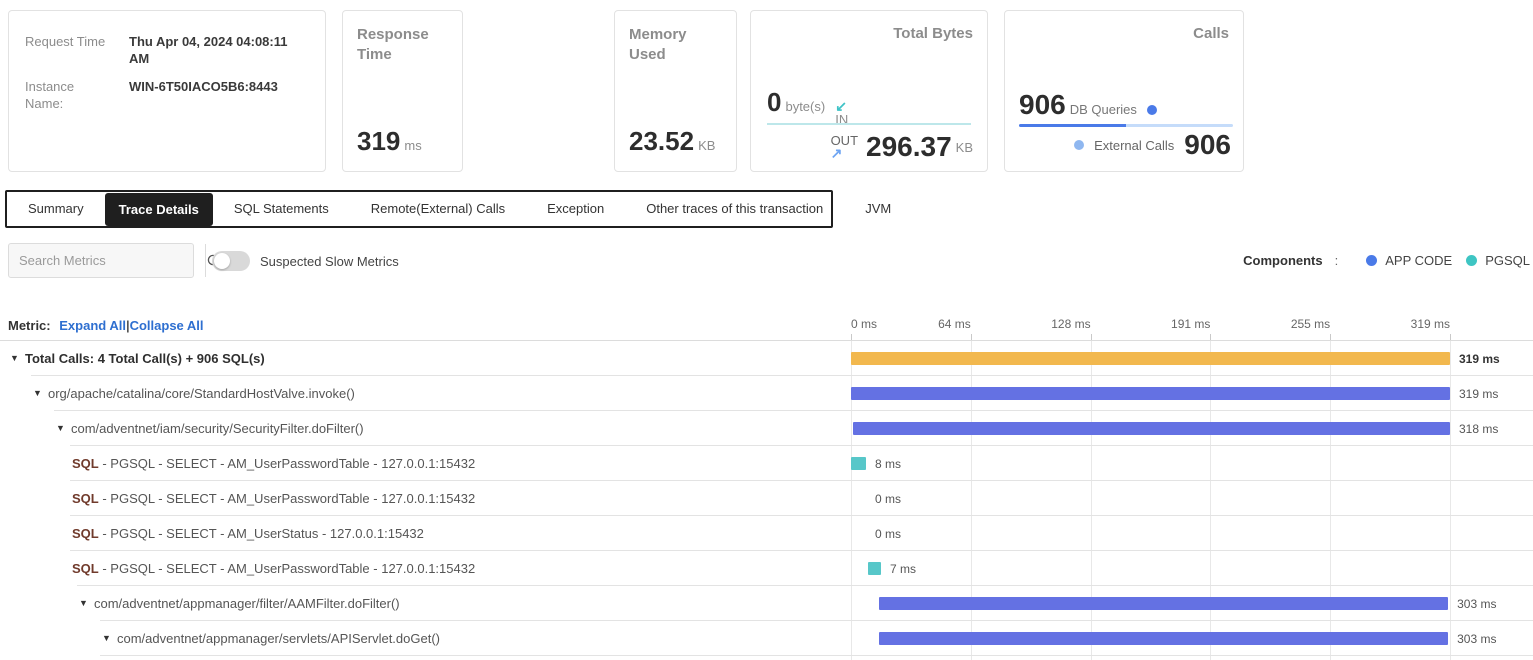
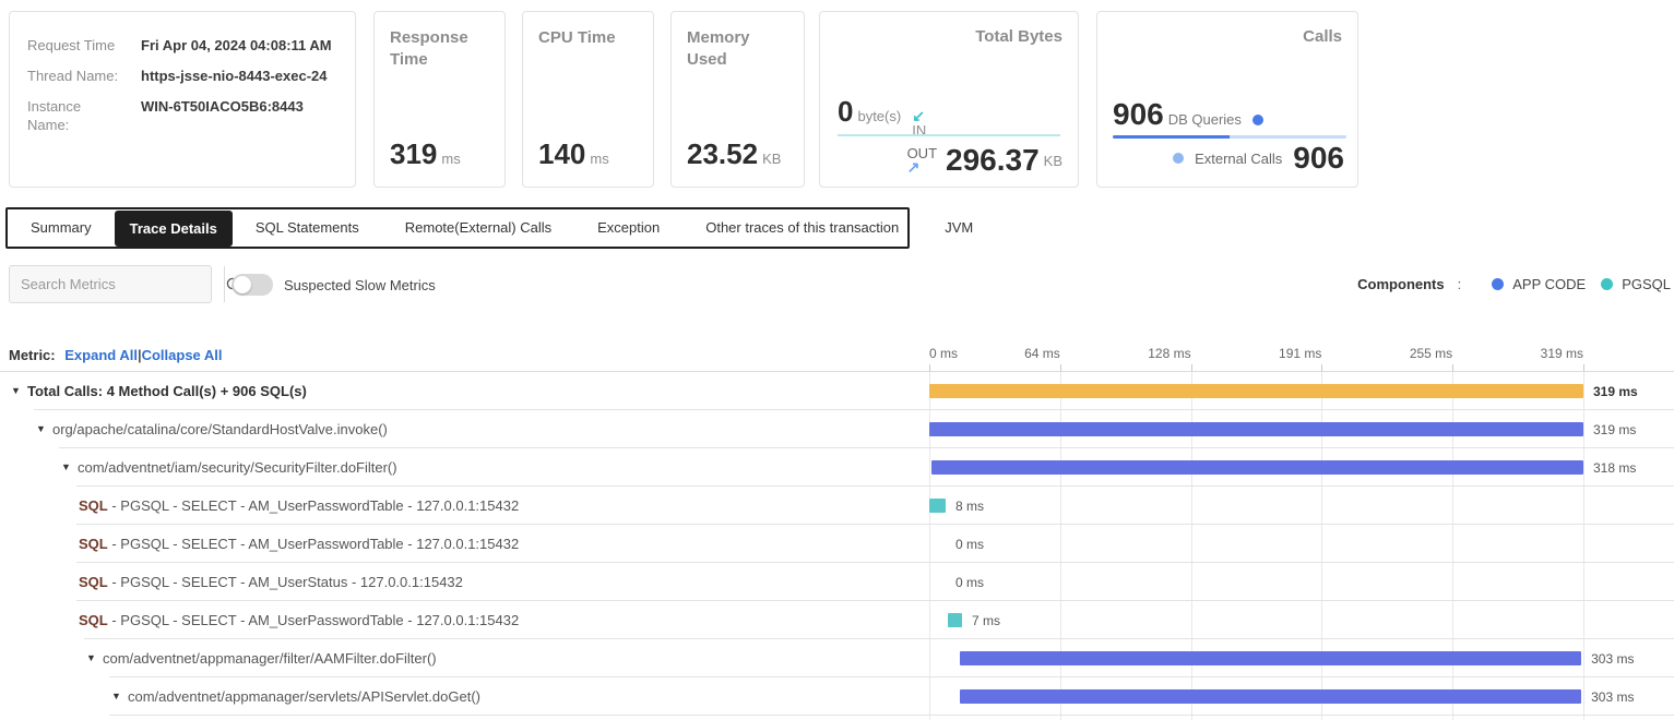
  Request Time
- Thu Apr 04, 2024 04:08:11 AM
+ Fri Apr 04, 2024 04:08:11 AM
+ Thread Name:
+ https-jsse-nio-8443-exec-24
  Instance Name:
  WIN-6T50IACO5B6:8443
  Response Time
  319 ms
+ CPU Time
+ 140 ms
  Memory Used
  23.52 KB
  Total Bytes
  0
  byte(s)
  ↙
  IN
  OUT
  ↗
  296.37
  KB
  Calls
  906
  DB Queries
  External Calls
  906
  Summary
  Trace Details
  SQL Statements
  Remote(External) Calls
  Exception
  Other traces of this transaction
  JVM
  Search Metrics
  Suspected Slow Metrics
  Components
  :
  APP CODE
  PGSQL
  Metric: Expand All|Collapse All
  0 ms
  64 ms
  128 ms
  191 ms
  255 ms
  319 ms
  ▼
- Total Calls: 4 Total Call(s) + 906 SQL(s)
+ Total Calls: 4 Method Call(s) + 906 SQL(s)
  319 ms
  ▼
  org/apache/catalina/core/StandardHostValve.invoke()
  319 ms
  ▼
  com/adventnet/iam/security/SecurityFilter.doFilter()
  318 ms
  SQL - PGSQL - SELECT - AM_UserPasswordTable - 127.0.0.1:15432
  8 ms
  SQL - PGSQL - SELECT - AM_UserPasswordTable - 127.0.0.1:15432
  0 ms
  SQL - PGSQL - SELECT - AM_UserStatus - 127.0.0.1:15432
  0 ms
  SQL - PGSQL - SELECT - AM_UserPasswordTable - 127.0.0.1:15432
  7 ms
  ▼
  com/adventnet/appmanager/filter/AAMFilter.doFilter()
  303 ms
  ▼
  com/adventnet/appmanager/servlets/APIServlet.doGet()
  303 ms
